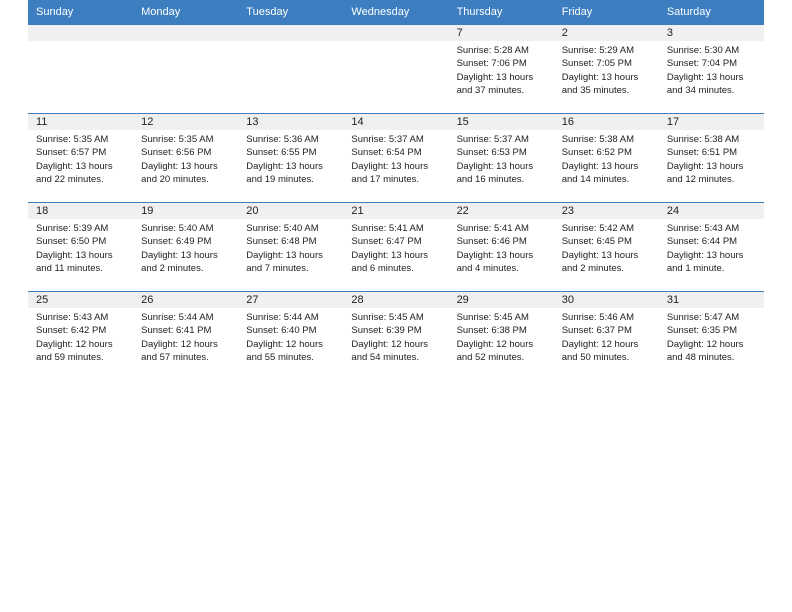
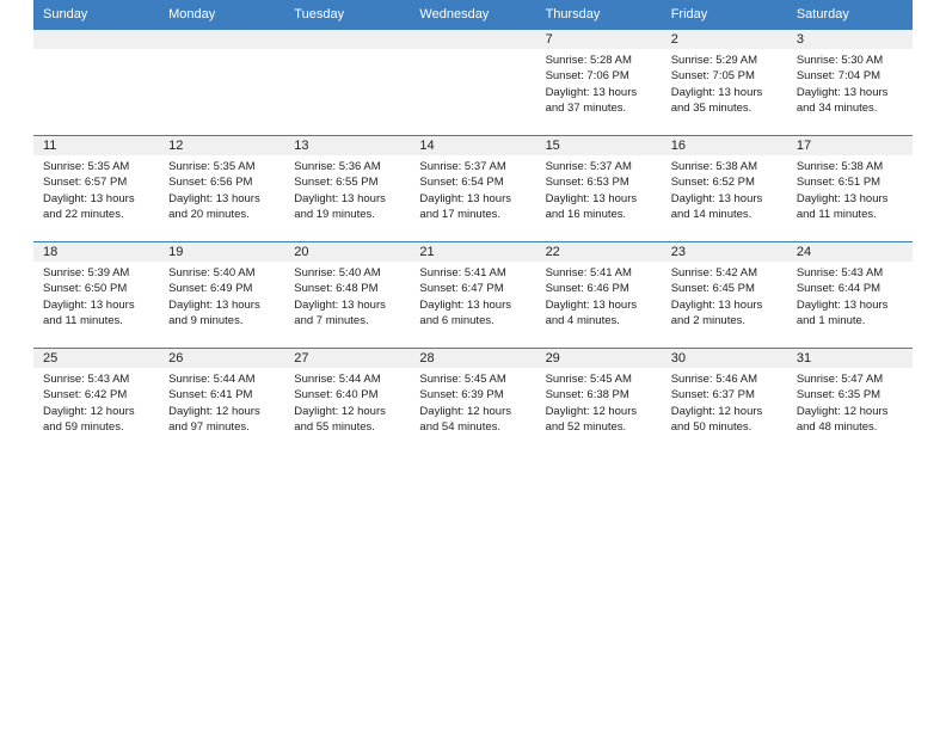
  Sunday	Monday	Tuesday	Wednesday	Thursday	Friday	Saturday
  				7Sunrise: 5:28 AMSunset: 7:06 PMDaylight: 13 hoursand 37 minutes.	2Sunrise: 5:29 AMSunset: 7:05 PMDaylight: 13 hoursand 35 minutes.	3Sunrise: 5:30 AMSunset: 7:04 PMDaylight: 13 hoursand 34 minutes.
- 11Sunrise: 5:35 AMSunset: 6:57 PMDaylight: 13 hoursand 22 minutes.	12Sunrise: 5:35 AMSunset: 6:56 PMDaylight: 13 hoursand 20 minutes.	13Sunrise: 5:36 AMSunset: 6:55 PMDaylight: 13 hoursand 19 minutes.	14Sunrise: 5:37 AMSunset: 6:54 PMDaylight: 13 hoursand 17 minutes.	15Sunrise: 5:37 AMSunset: 6:53 PMDaylight: 13 hoursand 16 minutes.	16Sunrise: 5:38 AMSunset: 6:52 PMDaylight: 13 hoursand 14 minutes.	17Sunrise: 5:38 AMSunset: 6:51 PMDaylight: 13 hoursand 12 minutes.
+ 11Sunrise: 5:35 AMSunset: 6:57 PMDaylight: 13 hoursand 22 minutes.	12Sunrise: 5:35 AMSunset: 6:56 PMDaylight: 13 hoursand 20 minutes.	13Sunrise: 5:36 AMSunset: 6:55 PMDaylight: 13 hoursand 19 minutes.	14Sunrise: 5:37 AMSunset: 6:54 PMDaylight: 13 hoursand 17 minutes.	15Sunrise: 5:37 AMSunset: 6:53 PMDaylight: 13 hoursand 16 minutes.	16Sunrise: 5:38 AMSunset: 6:52 PMDaylight: 13 hoursand 14 minutes.	17Sunrise: 5:38 AMSunset: 6:51 PMDaylight: 13 hoursand 11 minutes.
- 18Sunrise: 5:39 AMSunset: 6:50 PMDaylight: 13 hoursand 11 minutes.	19Sunrise: 5:40 AMSunset: 6:49 PMDaylight: 13 hoursand 2 minutes.	20Sunrise: 5:40 AMSunset: 6:48 PMDaylight: 13 hoursand 7 minutes.	21Sunrise: 5:41 AMSunset: 6:47 PMDaylight: 13 hoursand 6 minutes.	22Sunrise: 5:41 AMSunset: 6:46 PMDaylight: 13 hoursand 4 minutes.	23Sunrise: 5:42 AMSunset: 6:45 PMDaylight: 13 hoursand 2 minutes.	24Sunrise: 5:43 AMSunset: 6:44 PMDaylight: 13 hoursand 1 minute.
+ 18Sunrise: 5:39 AMSunset: 6:50 PMDaylight: 13 hoursand 11 minutes.	19Sunrise: 5:40 AMSunset: 6:49 PMDaylight: 13 hoursand 9 minutes.	20Sunrise: 5:40 AMSunset: 6:48 PMDaylight: 13 hoursand 7 minutes.	21Sunrise: 5:41 AMSunset: 6:47 PMDaylight: 13 hoursand 6 minutes.	22Sunrise: 5:41 AMSunset: 6:46 PMDaylight: 13 hoursand 4 minutes.	23Sunrise: 5:42 AMSunset: 6:45 PMDaylight: 13 hoursand 2 minutes.	24Sunrise: 5:43 AMSunset: 6:44 PMDaylight: 13 hoursand 1 minute.
- 25Sunrise: 5:43 AMSunset: 6:42 PMDaylight: 12 hoursand 59 minutes.	26Sunrise: 5:44 AMSunset: 6:41 PMDaylight: 12 hoursand 57 minutes.	27Sunrise: 5:44 AMSunset: 6:40 PMDaylight: 12 hoursand 55 minutes.	28Sunrise: 5:45 AMSunset: 6:39 PMDaylight: 12 hoursand 54 minutes.	29Sunrise: 5:45 AMSunset: 6:38 PMDaylight: 12 hoursand 52 minutes.	30Sunrise: 5:46 AMSunset: 6:37 PMDaylight: 12 hoursand 50 minutes.	31Sunrise: 5:47 AMSunset: 6:35 PMDaylight: 12 hoursand 48 minutes.
+ 25Sunrise: 5:43 AMSunset: 6:42 PMDaylight: 12 hoursand 59 minutes.	26Sunrise: 5:44 AMSunset: 6:41 PMDaylight: 12 hoursand 97 minutes.	27Sunrise: 5:44 AMSunset: 6:40 PMDaylight: 12 hoursand 55 minutes.	28Sunrise: 5:45 AMSunset: 6:39 PMDaylight: 12 hoursand 54 minutes.	29Sunrise: 5:45 AMSunset: 6:38 PMDaylight: 12 hoursand 52 minutes.	30Sunrise: 5:46 AMSunset: 6:37 PMDaylight: 12 hoursand 50 minutes.	31Sunrise: 5:47 AMSunset: 6:35 PMDaylight: 12 hoursand 48 minutes.
